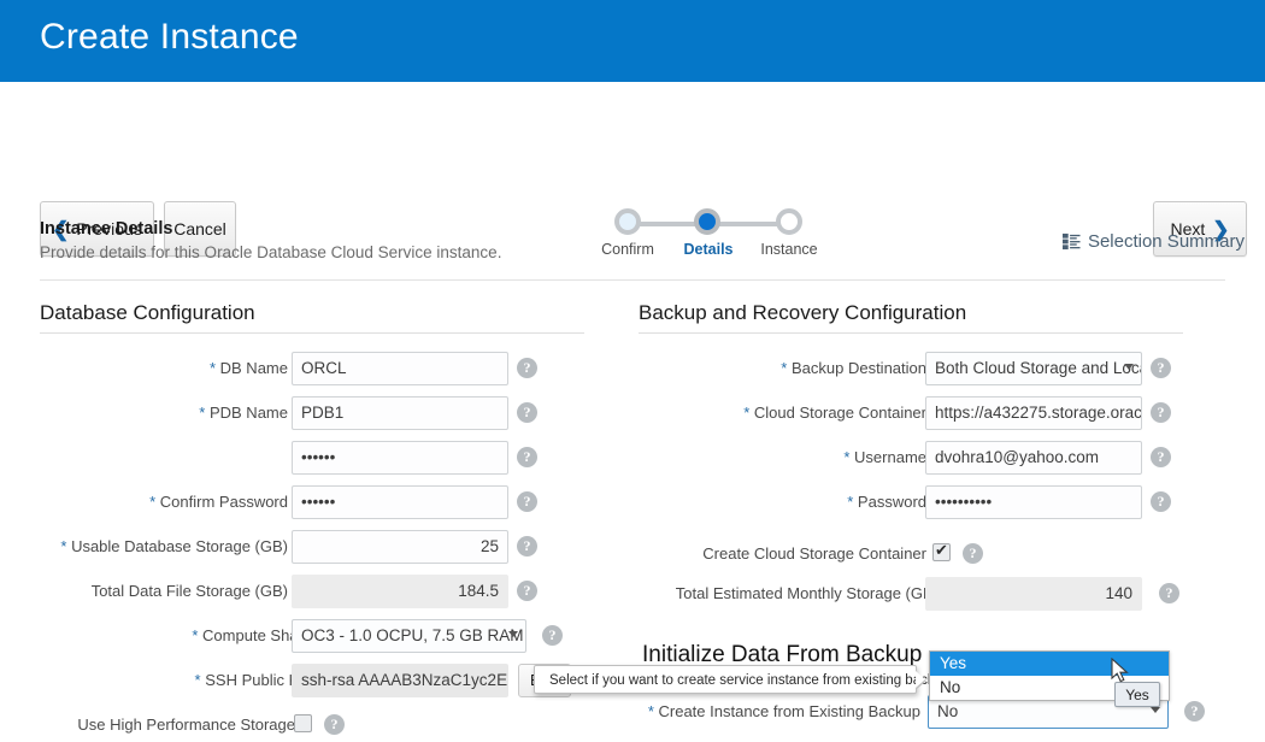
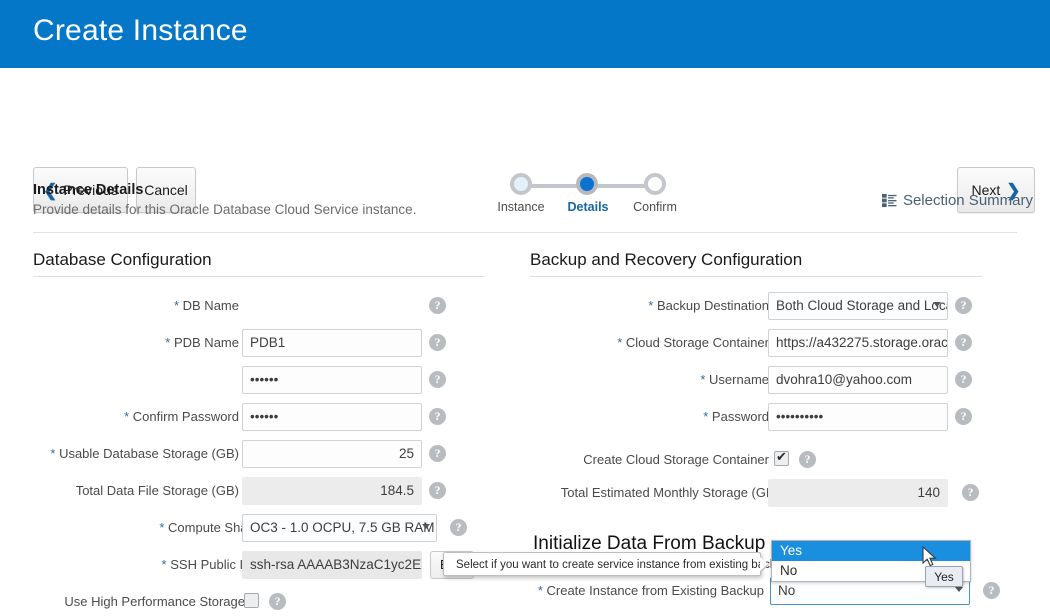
  Create Instance
  ❮
  Previous
  Cancel
  Next
  ❯
- Confirm
+ Instance
  Details
- Instance
+ Confirm
  Instance Details
  Provide details for this Oracle Database Cloud Service instance.
  Selection Summary
  Database Configuration
  Backup and Recovery Configuration
  * DB Name
- ORCL
  ?
  * PDB Name
  PDB1
  ?
  ••••••
  ?
  * Confirm Password
  ••••••
  ?
  * Usable Database Storage (GB)
  25
  ?
  Total Data File Storage (GB)
  184.5
  ?
  * Compute Sh
  OC3 - 1.0 OCPU, 7.5 GB RAM
  ?
  * SSH Public
  ssh-rsa AAAAB3NzaC1yc2E
  Use High Performance Storage
  ?
  * Backup Destination
  Both Cloud Storage and Loc
  ?
  * Cloud Storage Container
  https://a432275.storage.orac
  ?
  * Username
  dvohra10@yahoo.com
  ?
  * Password
  ••••••••••
  ?
  Create Cloud Storage Container
  ?
  Total Estimated Monthly Storage (G
  140
  ?
  * Create Instance from Existing Backup
  No
  ?
  Initialize Data From Backup
  Select if you want to create service instance from existing bac
  Yes
  No
  Yes
